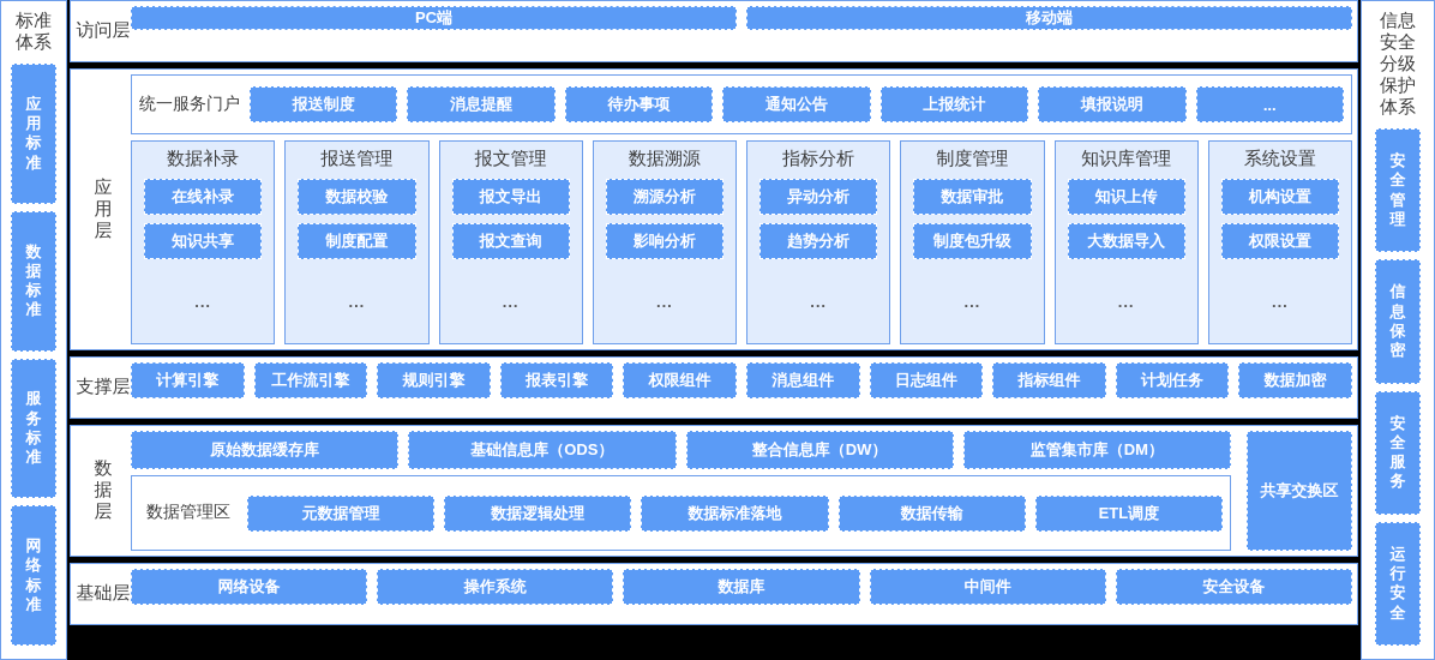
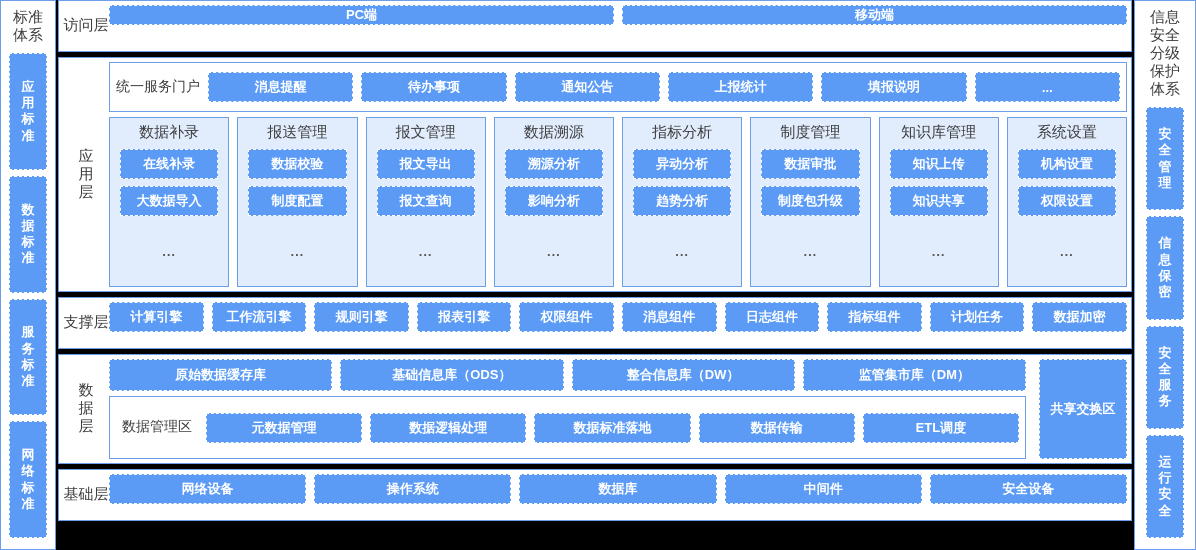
  标准体系
  应用标准
  数据标准
  服务标准
  网络标准
  访问层
  PC端
  移动端
  应用层
  统一服务门户
- 报送制度
  消息提醒
  待办事项
  通知公告
  上报统计
  填报说明
  ...
  数据补录
  在线补录
- 知识共享
+ 大数据导入
  ...
  报送管理
  数据校验
  制度配置
  ...
  报文管理
  报文导出
  报文查询
  ...
  数据溯源
  溯源分析
  影响分析
  ...
  指标分析
  异动分析
  趋势分析
  ...
  制度管理
  数据审批
  制度包升级
  ...
  知识库管理
  知识上传
- 大数据导入
+ 知识共享
  ...
  系统设置
  机构设置
  权限设置
  ...
  支撑层
  计算引擎
  工作流引擎
  规则引擎
  报表引擎
  权限组件
  消息组件
  日志组件
  指标组件
  计划任务
  数据加密
  数据层
  原始数据缓存库
  基础信息库（ODS）
  整合信息库（DW）
  监管集市库（DM）
  数据管理区
  元数据管理
  数据逻辑处理
  数据标准落地
  数据传输
  ETL调度
  共享交换区
  基础层
  网络设备
  操作系统
  数据库
  中间件
  安全设备
  信息安全分级保护体系
  安全管理
  信息保密
  安全服务
  运行安全
